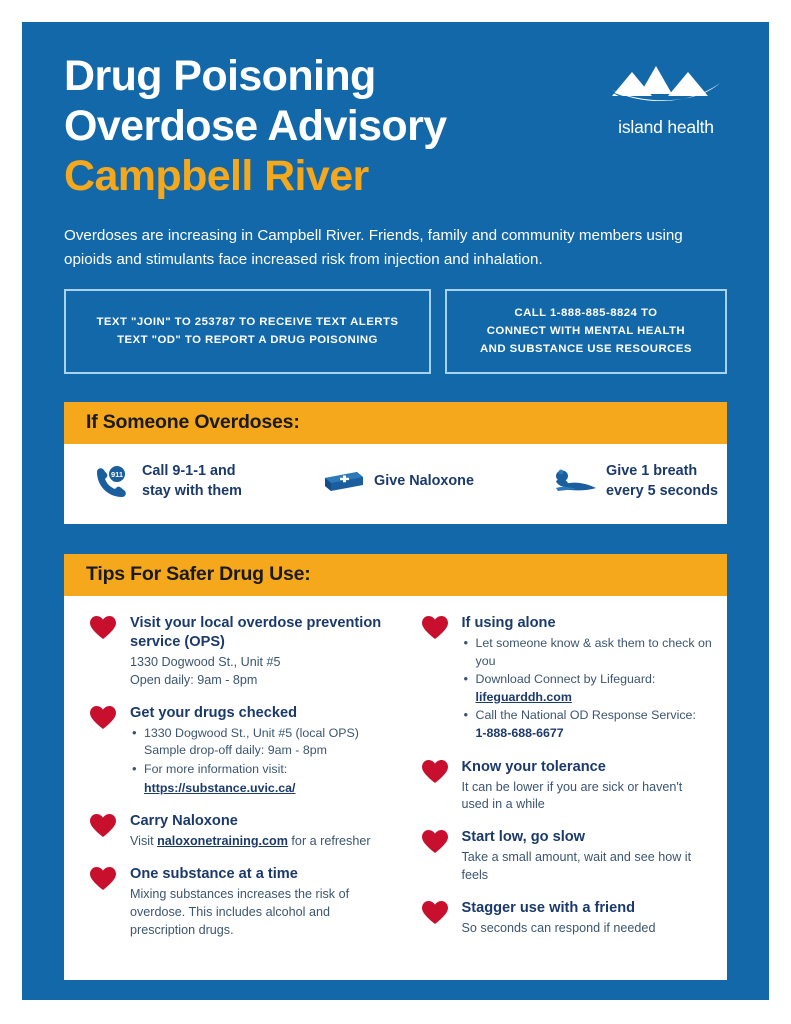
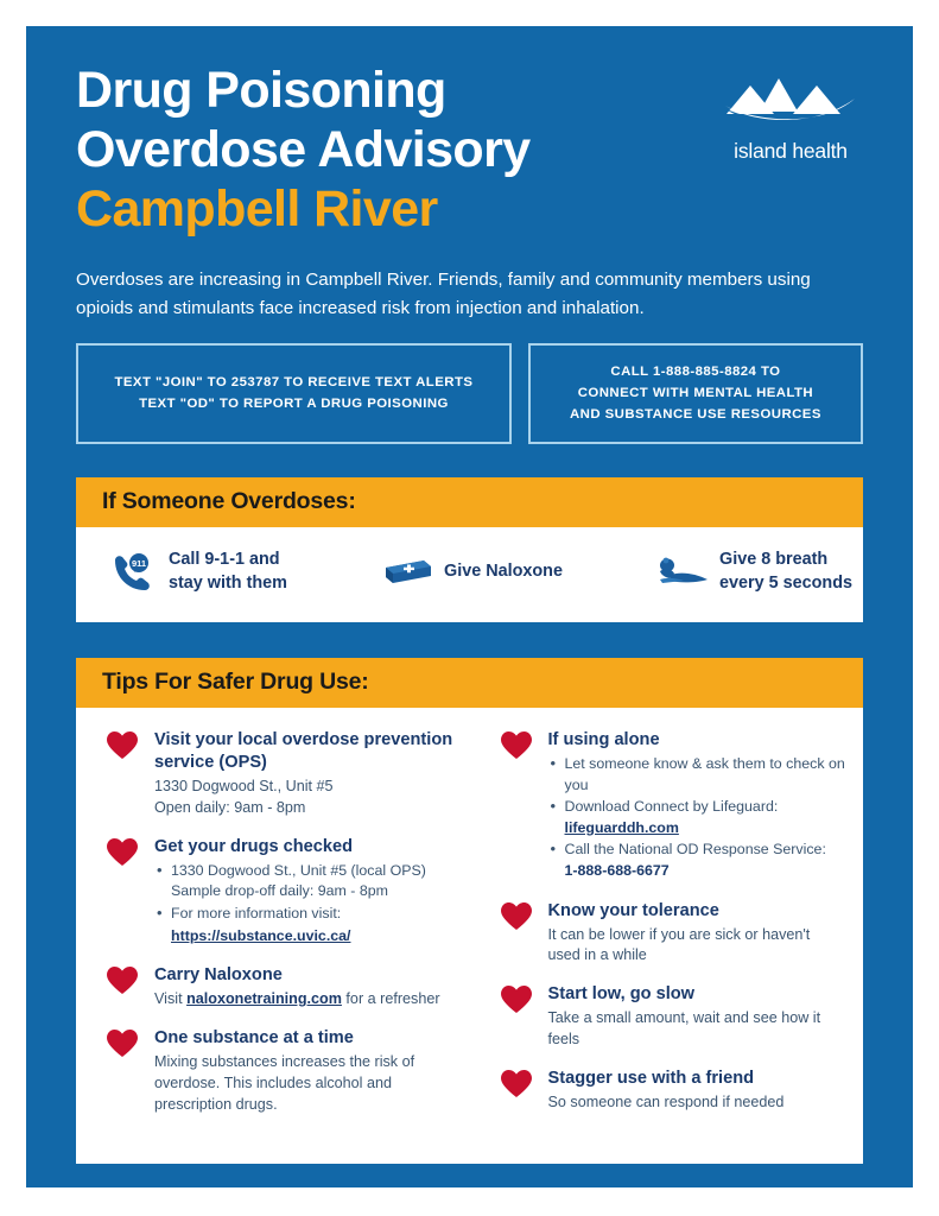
  Drug Poisoning
  Overdose Advisory
  Campbell River
  island health
  Overdoses are increasing in Campbell River. Friends, family and community members using opioids and stimulants face increased risk from injection and inhalation.
  TEXT "JOIN" TO 253787 TO RECEIVE TEXT ALERTS
  TEXT "OD" TO REPORT A DRUG POISONING
  CALL 1-888-885-8824 TO
  CONNECT WITH MENTAL HEALTH
  AND SUBSTANCE USE RESOURCES
  If Someone Overdoses:
  911
  Call 9-1-1 and
  stay with them
  Give Naloxone
- Give 1 breath
+ Give 8 breath
  every 5 seconds
  Tips For Safer Drug Use:
  Visit your local overdose prevention service (OPS)
  1330 Dogwood St., Unit #5
  Open daily: 9am - 8pm
  Get your drugs checked
  1330 Dogwood St., Unit #5 (local OPS) Sample drop-off daily: 9am - 8pm
  For more information visit:
  https://substance.uvic.ca/
  Carry Naloxone
  Visit naloxonetraining.com for a refresher
  One substance at a time
  Mixing substances increases the risk of overdose. This includes alcohol and prescription drugs.
  If using alone
  Let someone know & ask them to check on you
  Download Connect by Lifeguard: lifeguarddh.com
  Call the National OD Response Service:
  1-888-688-6677
  Know your tolerance
  It can be lower if you are sick or haven't used in a while
  Start low, go slow
  Take a small amount, wait and see how it feels
  Stagger use with a friend
- So seconds can respond if needed
+ So someone can respond if needed
